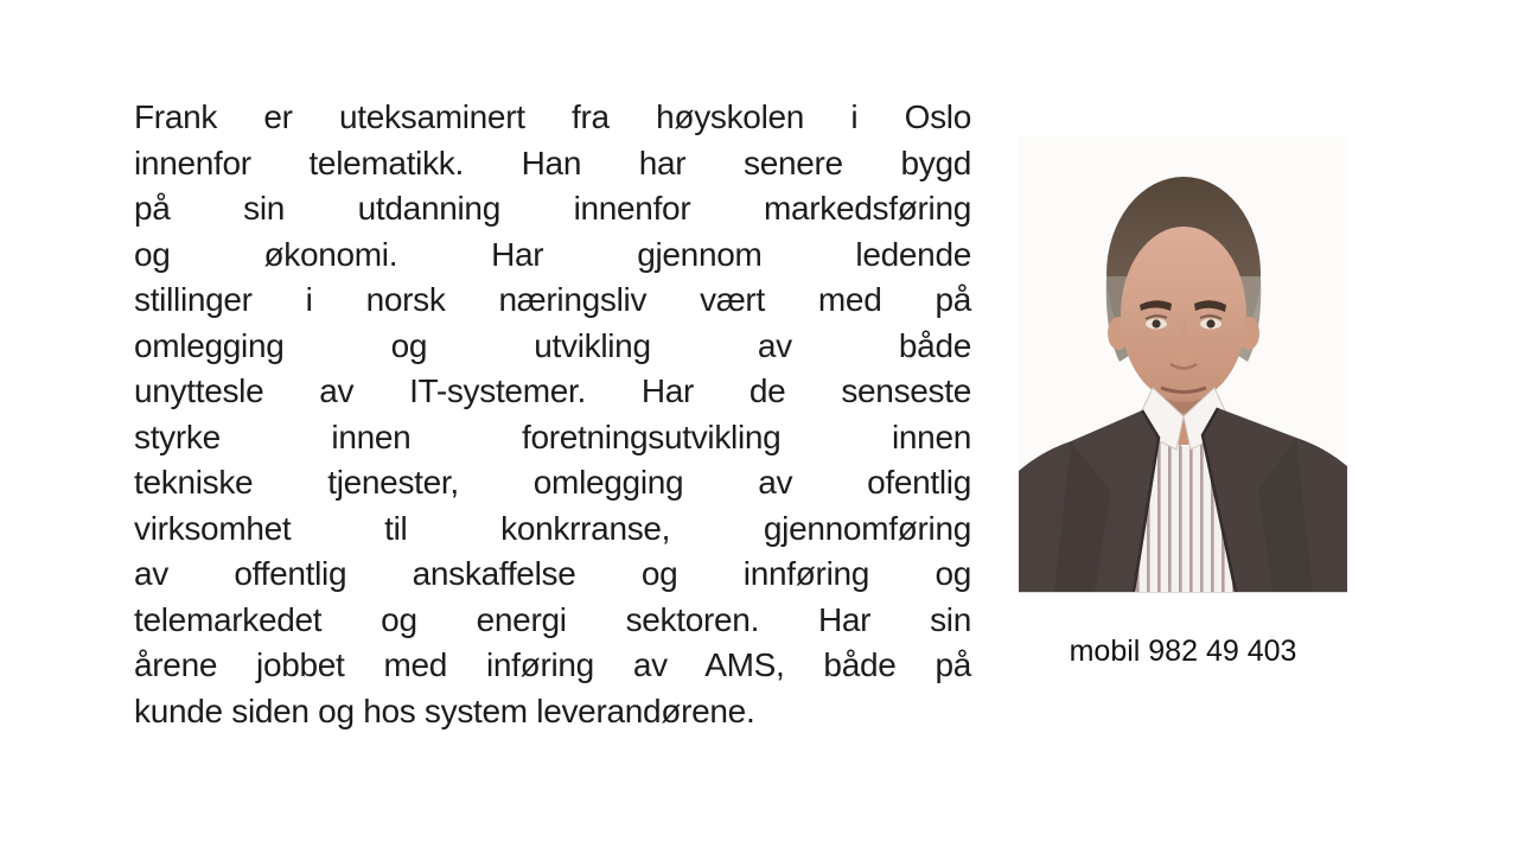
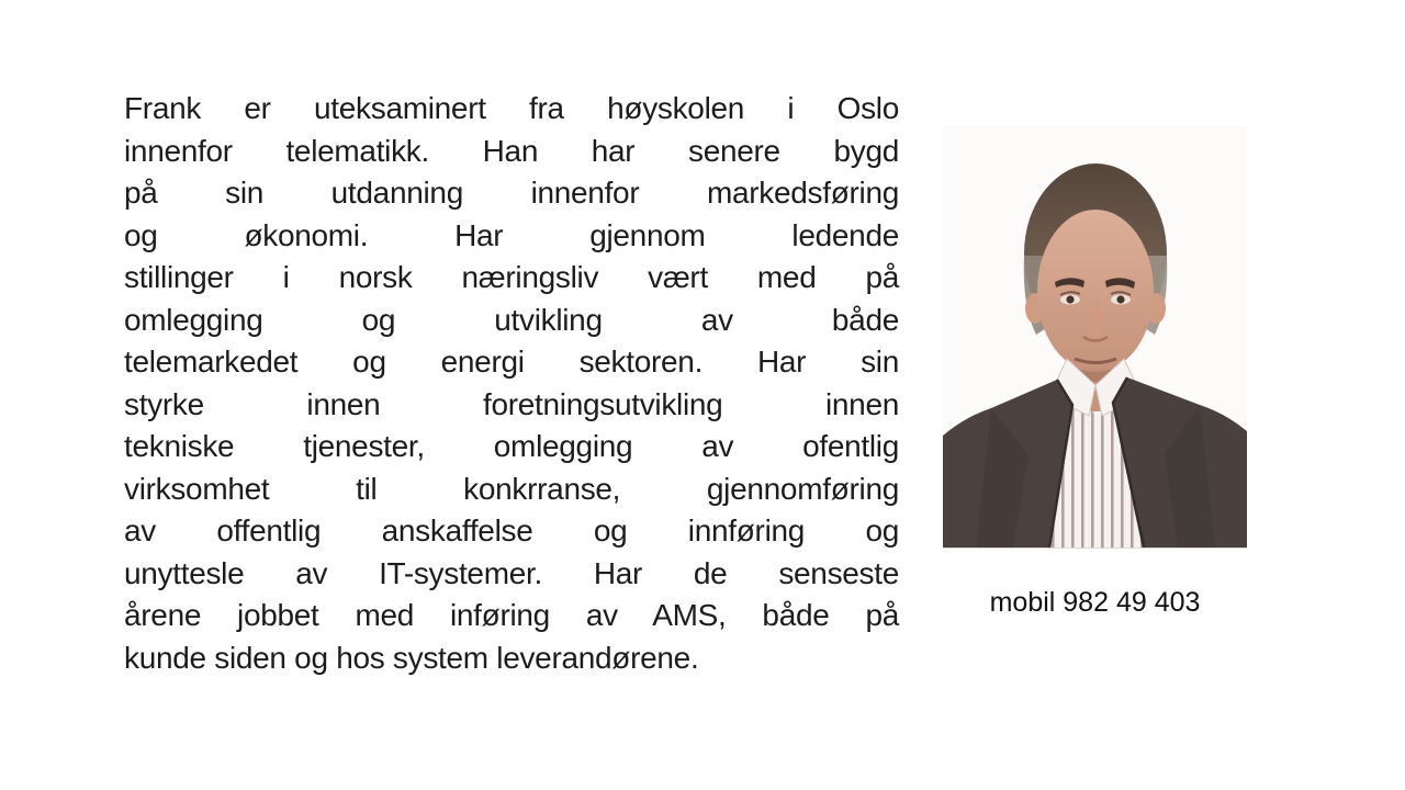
  Frank er uteksaminert fra høyskolen i Oslo
  innenfor telematikk. Han har senere bygd
  på sin utdanning innenfor markedsføring
  og økonomi. Har gjennom ledende
  stillinger i norsk næringsliv vært med på
  omlegging og utvikling av både
- unyttesle av IT-systemer. Har de senseste
+ telemarkedet og energi sektoren. Har sin
  styrke innen foretningsutvikling innen
  tekniske tjenester, omlegging av ofentlig
  virksomhet til konkrranse, gjennomføring
  av offentlig anskaffelse og innføring og
- telemarkedet og energi sektoren. Har sin
+ unyttesle av IT-systemer. Har de senseste
  årene jobbet med inføring av AMS, både på
  kunde siden og hos system leverandørene.
  mobil 982 49 403
